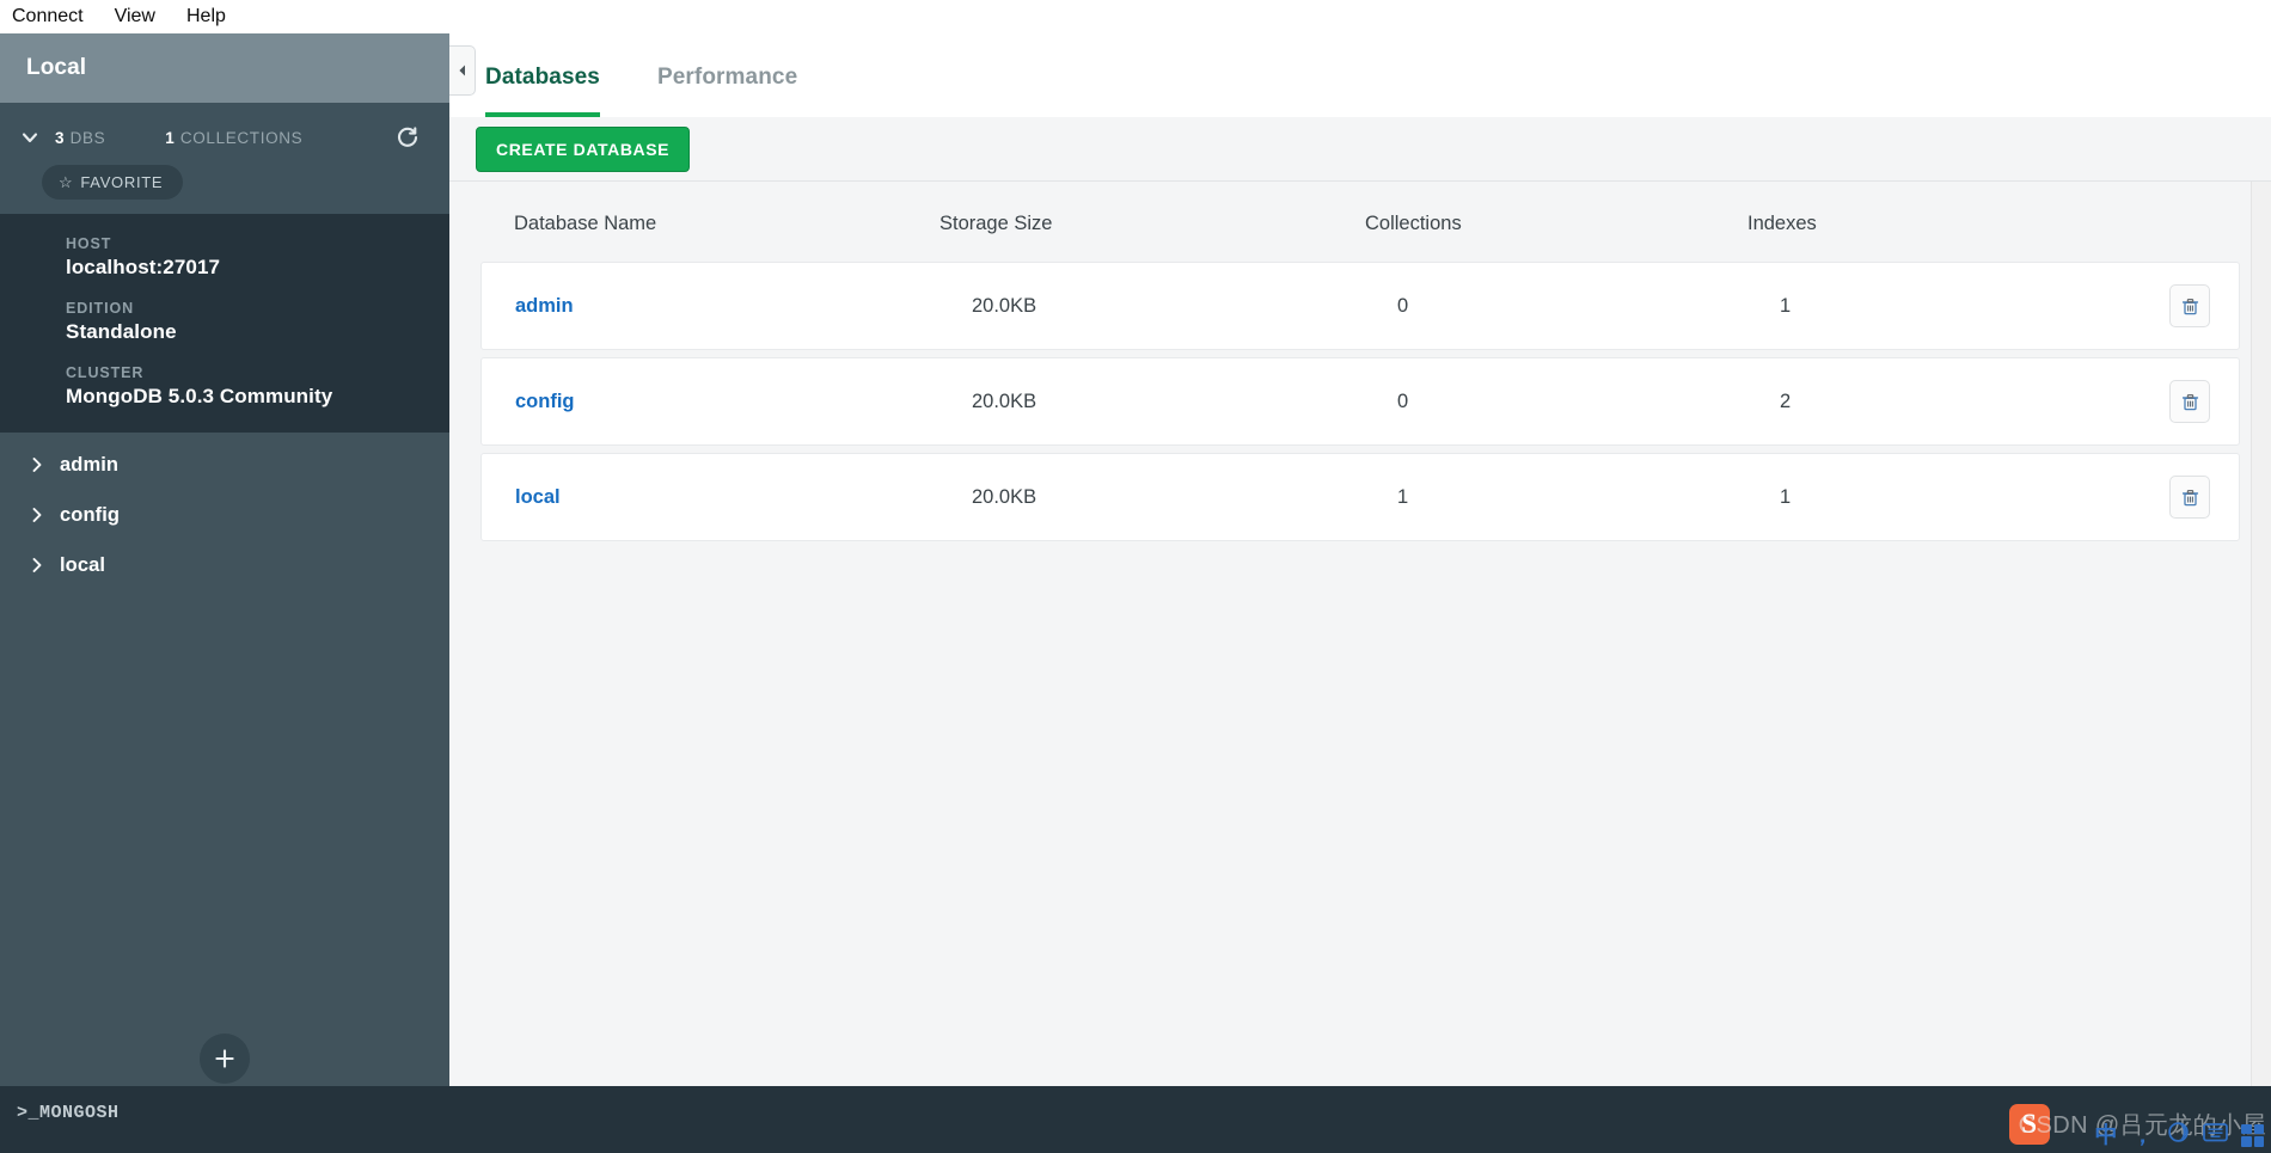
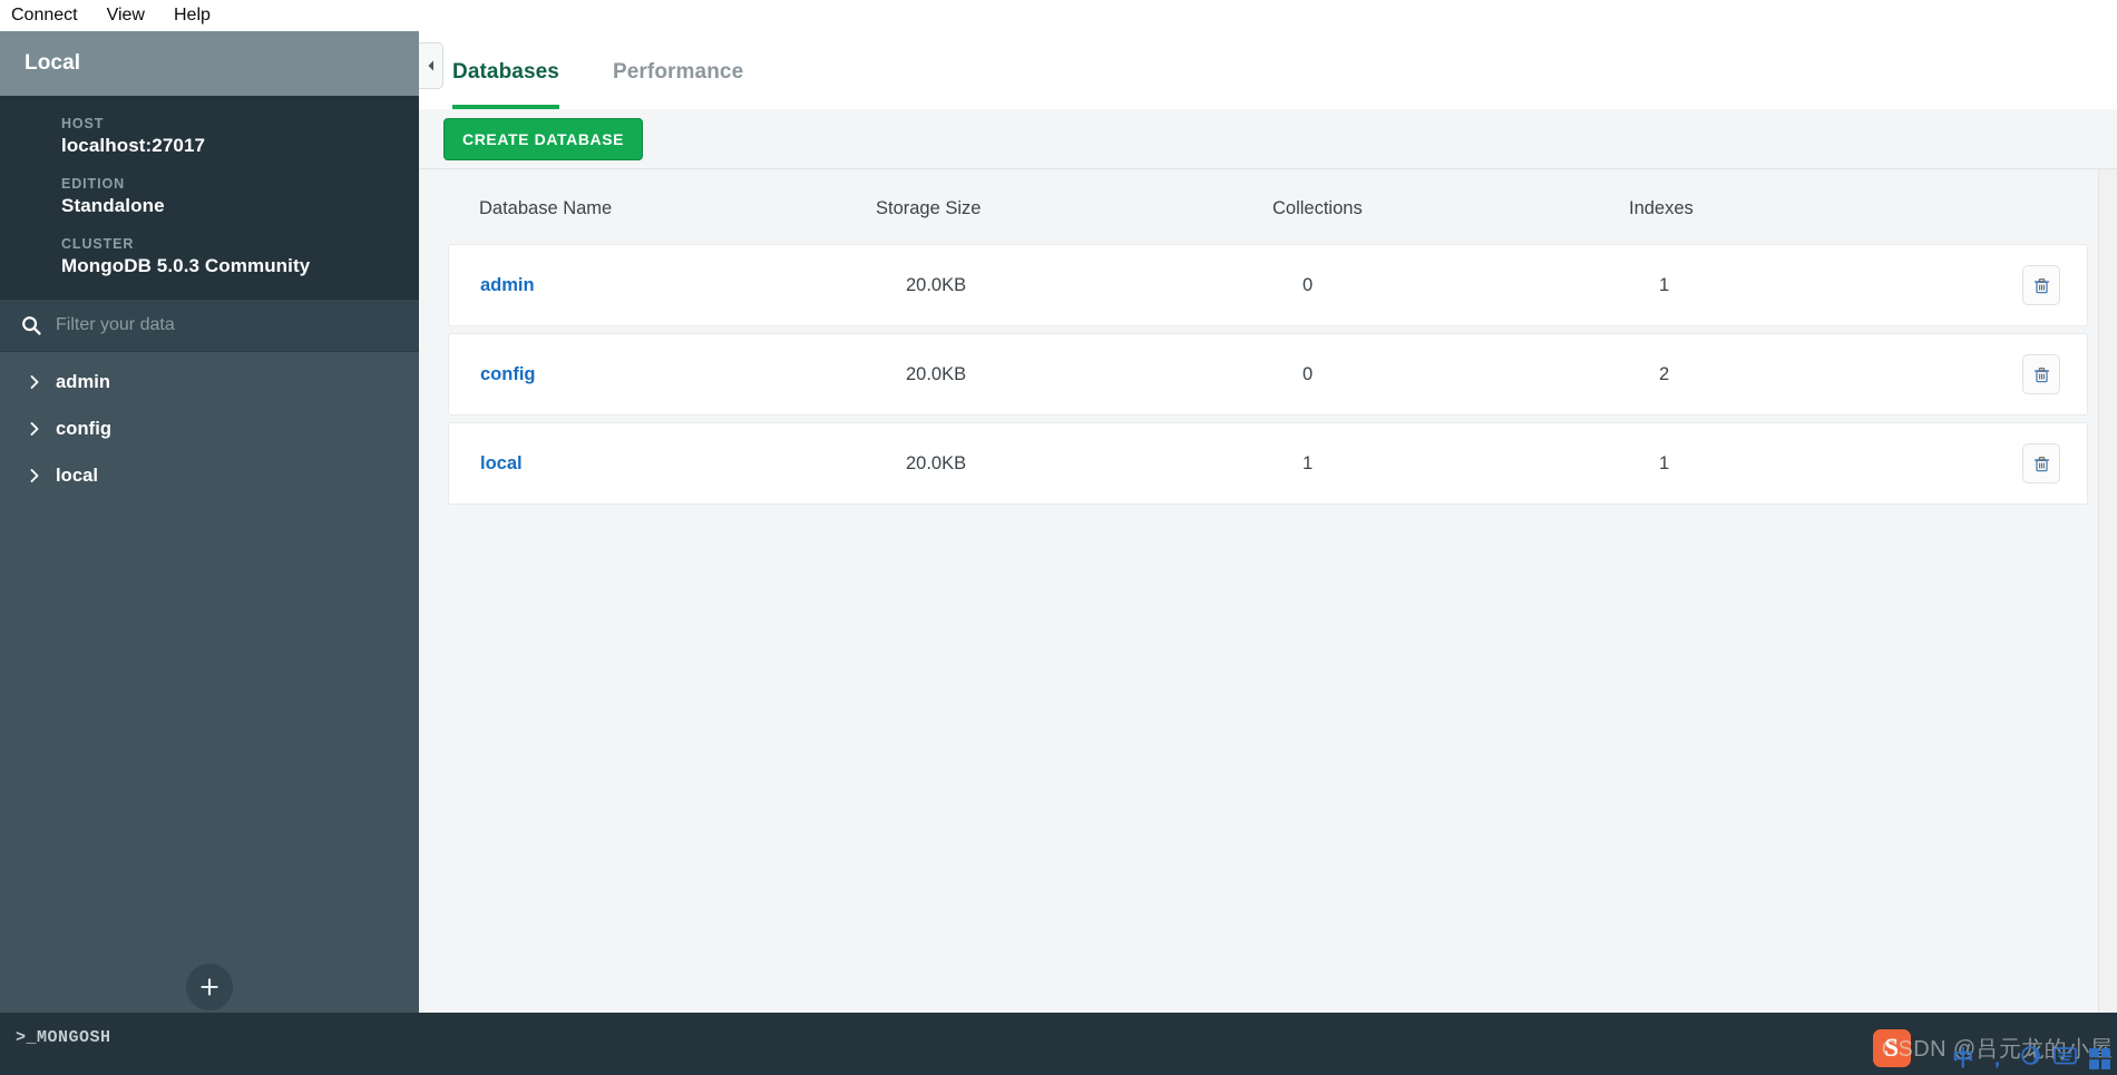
  Connect
  View
  Help
  Local
- 3 DBS
- 1 COLLECTIONS
- ☆
- FAVORITE
  HOST
  localhost:27017
  EDITION
  Standalone
  CLUSTER
  MongoDB 5.0.3 Community
+ Filter your data
  admin
  config
  local
  Databases
  Performance
  CREATE DATABASE
  Database Name
  Storage Size
  Collections
  Indexes
  admin
  20.0KB
  0
  1
  config
  20.0KB
  0
  2
  local
  20.0KB
  1
  1
  >_MONGOSH
  S
  CSDN @吕元龙小
  中
  ，
